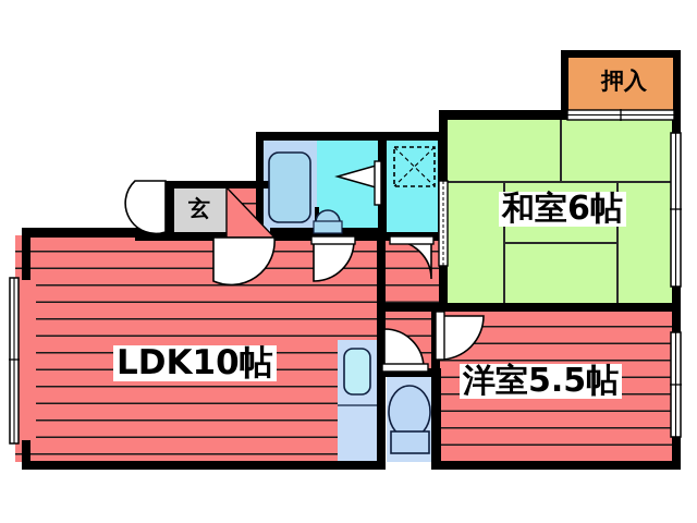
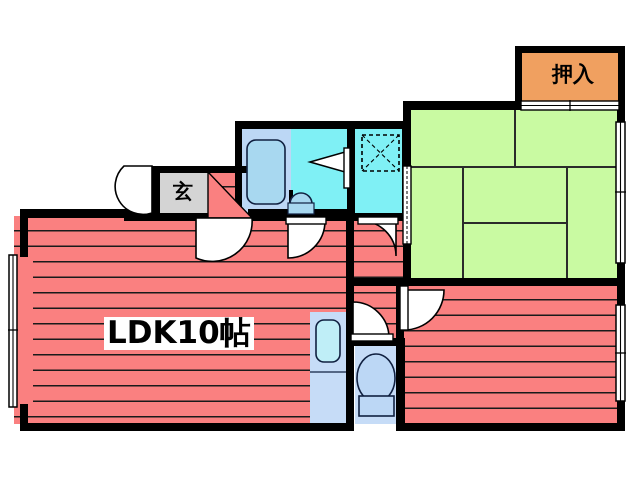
  LDK10帖
- 和室6帖
- 洋室5.5帖
  押入
  玄
